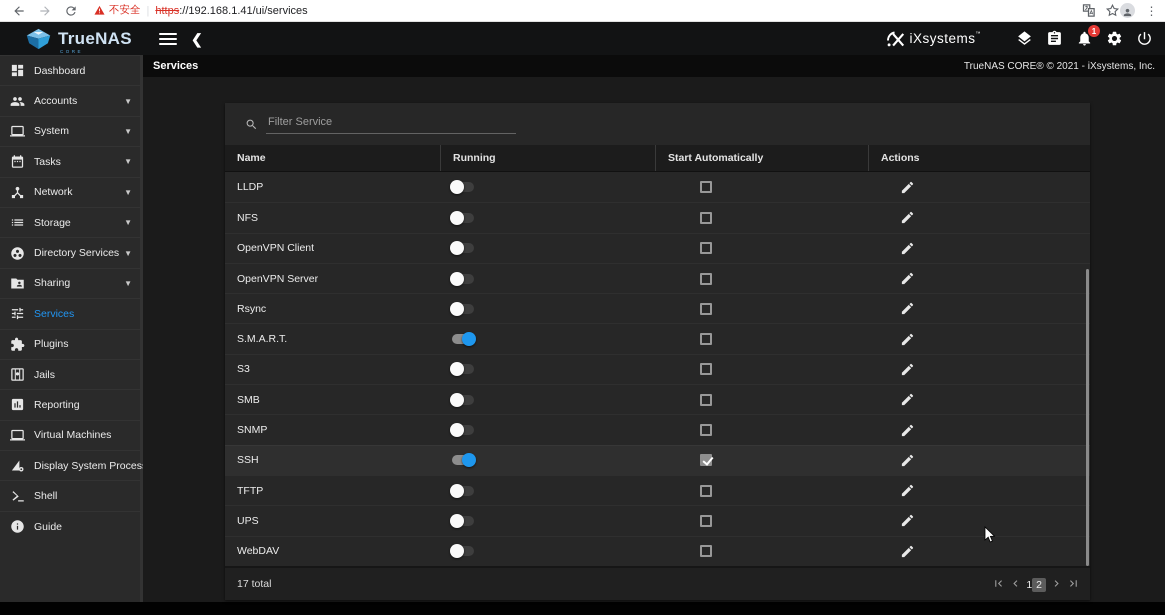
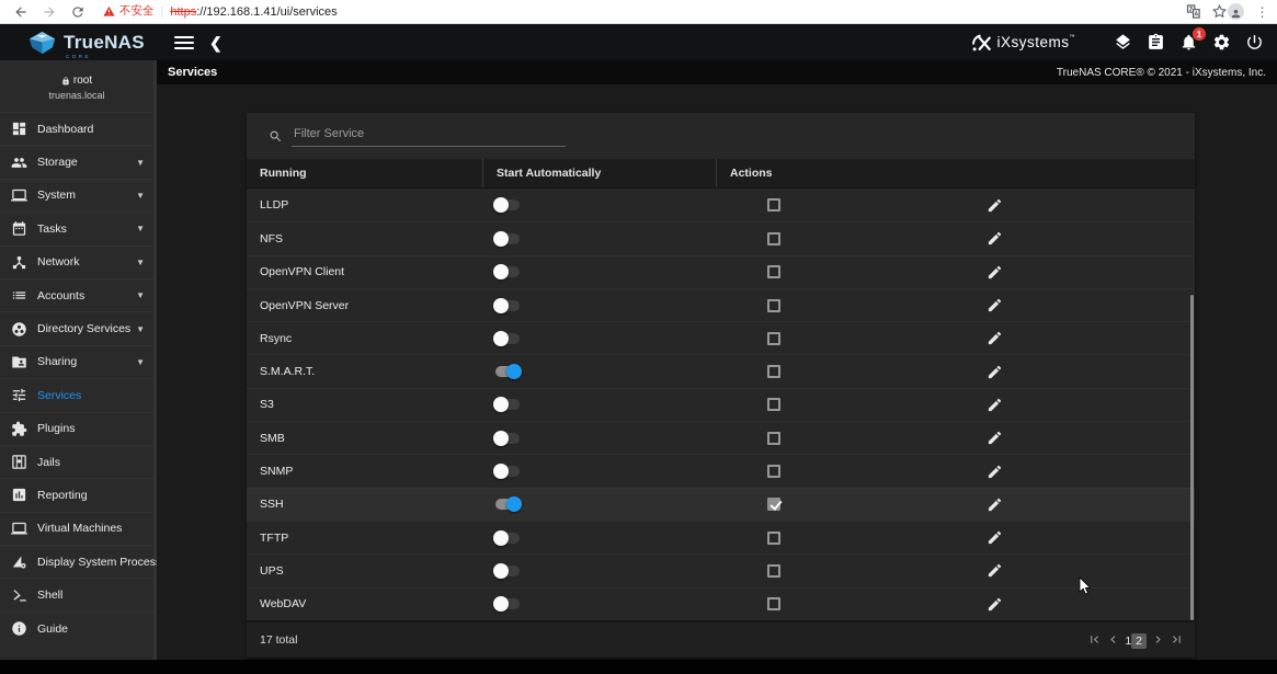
  不安全
  https
  ://192.168.1.41/ui/services
  ⋮
  TrueNAS
  ❮
  iXsystems
  1
+ root
+ truenas.local
  Dashboard
- Accounts
+ Storage
  ▼
  System
  ▼
  Tasks
  ▼
  Network
  ▼
- Storage
+ Accounts
  ▼
  Directory Services
  ▼
  Sharing
  ▼
  Services
  Plugins
  Jails
  Reporting
  Virtual Machines
  Display System Proces
  Shell
  Guide
  Services
  TrueNAS CORE® © 2021 - iXsystems, Inc.
  Filter Service
- Name
  Running
  Start Automatically
  Actions
  LLDP
  NFS
  OpenVPN Client
  OpenVPN Server
  Rsync
  S.M.A.R.T.
  S3
  SMB
  SNMP
  SSH
  TFTP
  UPS
  WebDAV
  17 total
  1 2
